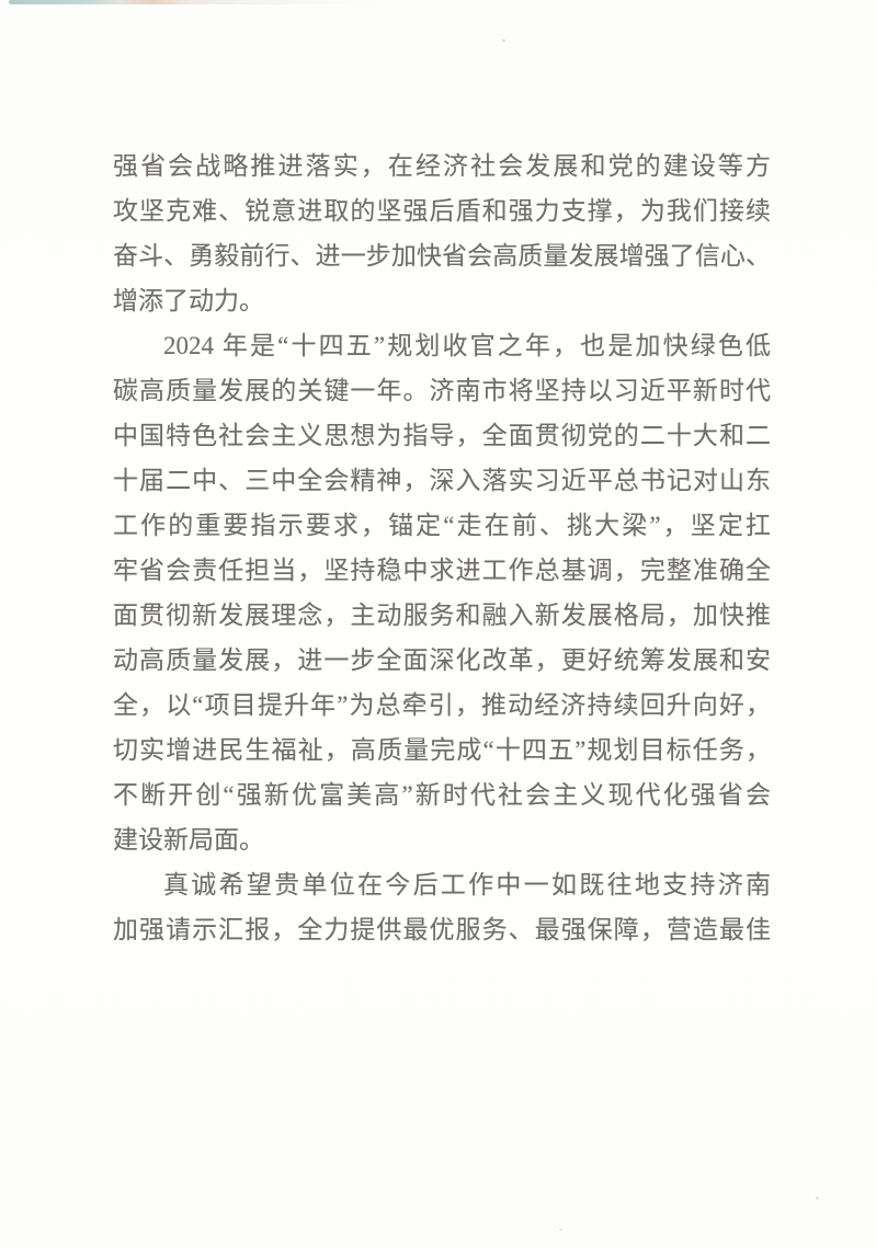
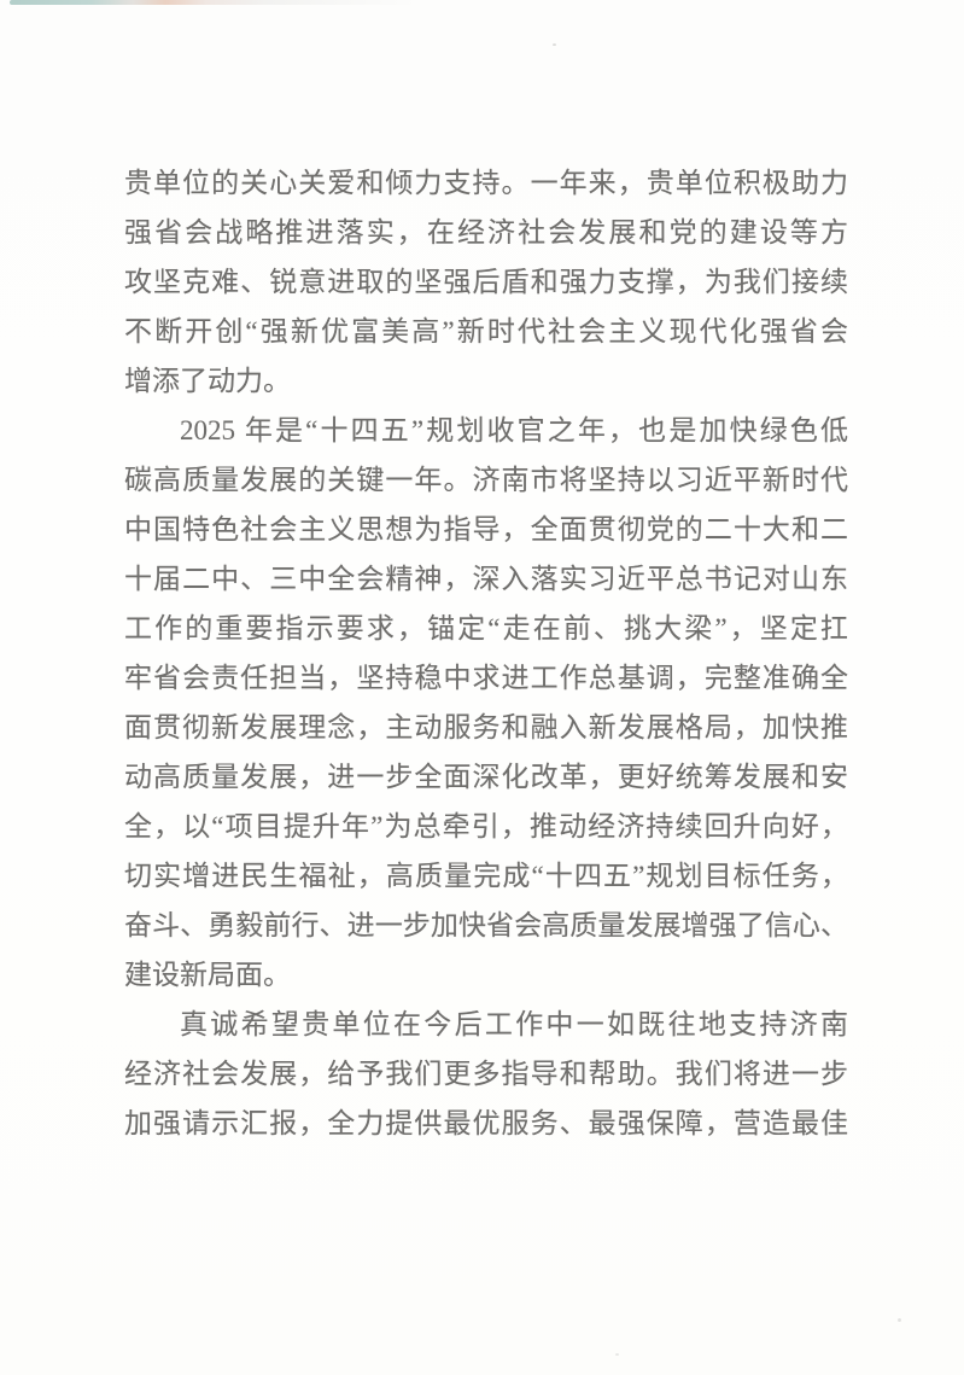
+ 贵单位的关心关爱和倾力支持。一年来，贵单位积极助力
  强省会战略推进落实，在经济社会发展和党的建设等方
  攻坚克难、锐意进取的坚强后盾和强力支撑，为我们接续
- 奋斗、勇毅前行、进一步加快省会高质量发展增强了信心、
+ 不断开创“强新优富美高”新时代社会主义现代化强省会
  增添了动力。
- 2024 年是“十四五”规划收官之年，也是加快绿色低
+ 2025 年是“十四五”规划收官之年，也是加快绿色低
  碳高质量发展的关键一年。济南市将坚持以习近平新时代
  中国特色社会主义思想为指导，全面贯彻党的二十大和二
  十届二中、三中全会精神，深入落实习近平总书记对山东
  工作的重要指示要求，锚定“走在前、挑大梁”，坚定扛
  牢省会责任担当，坚持稳中求进工作总基调，完整准确全
  面贯彻新发展理念，主动服务和融入新发展格局，加快推
  动高质量发展，进一步全面深化改革，更好统筹发展和安
  全，以“项目提升年”为总牵引，推动经济持续回升向好，
  切实增进民生福祉，高质量完成“十四五”规划目标任务，
- 不断开创“强新优富美高”新时代社会主义现代化强省会
+ 奋斗、勇毅前行、进一步加快省会高质量发展增强了信心、
  建设新局面。
  真诚希望贵单位在今后工作中一如既往地支持济南
+ 经济社会发展，给予我们更多指导和帮助。我们将进一步
  加强请示汇报，全力提供最优服务、最强保障，营造最佳
